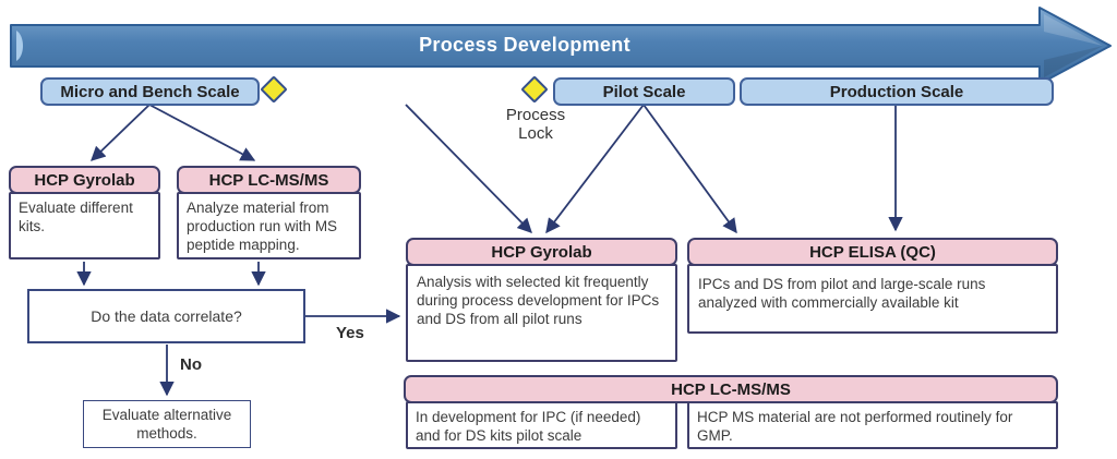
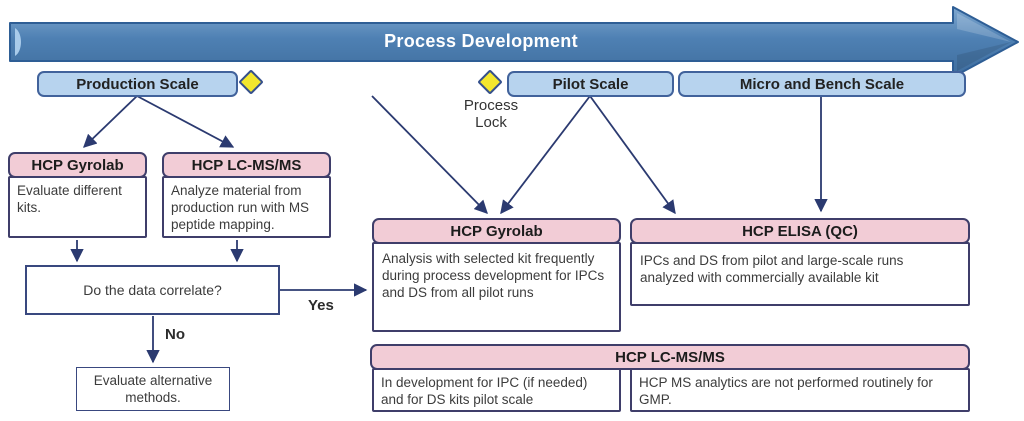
  Process Development
- Micro and Bench Scale
+ Production Scale
  Pilot Scale
- Production Scale
+ Micro and Bench Scale
  Process Lock
  HCP Gyrolab
  Evaluate different kits.
  HCP LC-MS/MS
  Analyze material from production run with MS peptide mapping.
  Do the data correlate?
  Yes
  No
  Evaluate alternative methods.
  HCP Gyrolab
  Analysis with selected kit frequently during process development for IPCs and DS from all pilot runs
  HCP ELISA (QC)
  IPCs and DS from pilot and large-scale runs analyzed with commercially available kit
  HCP LC-MS/MS
  In development for IPC (if needed) and for DS kits pilot scale
- HCP MS material are not performed routinely for GMP.
+ HCP MS analytics are not performed routinely for GMP.
